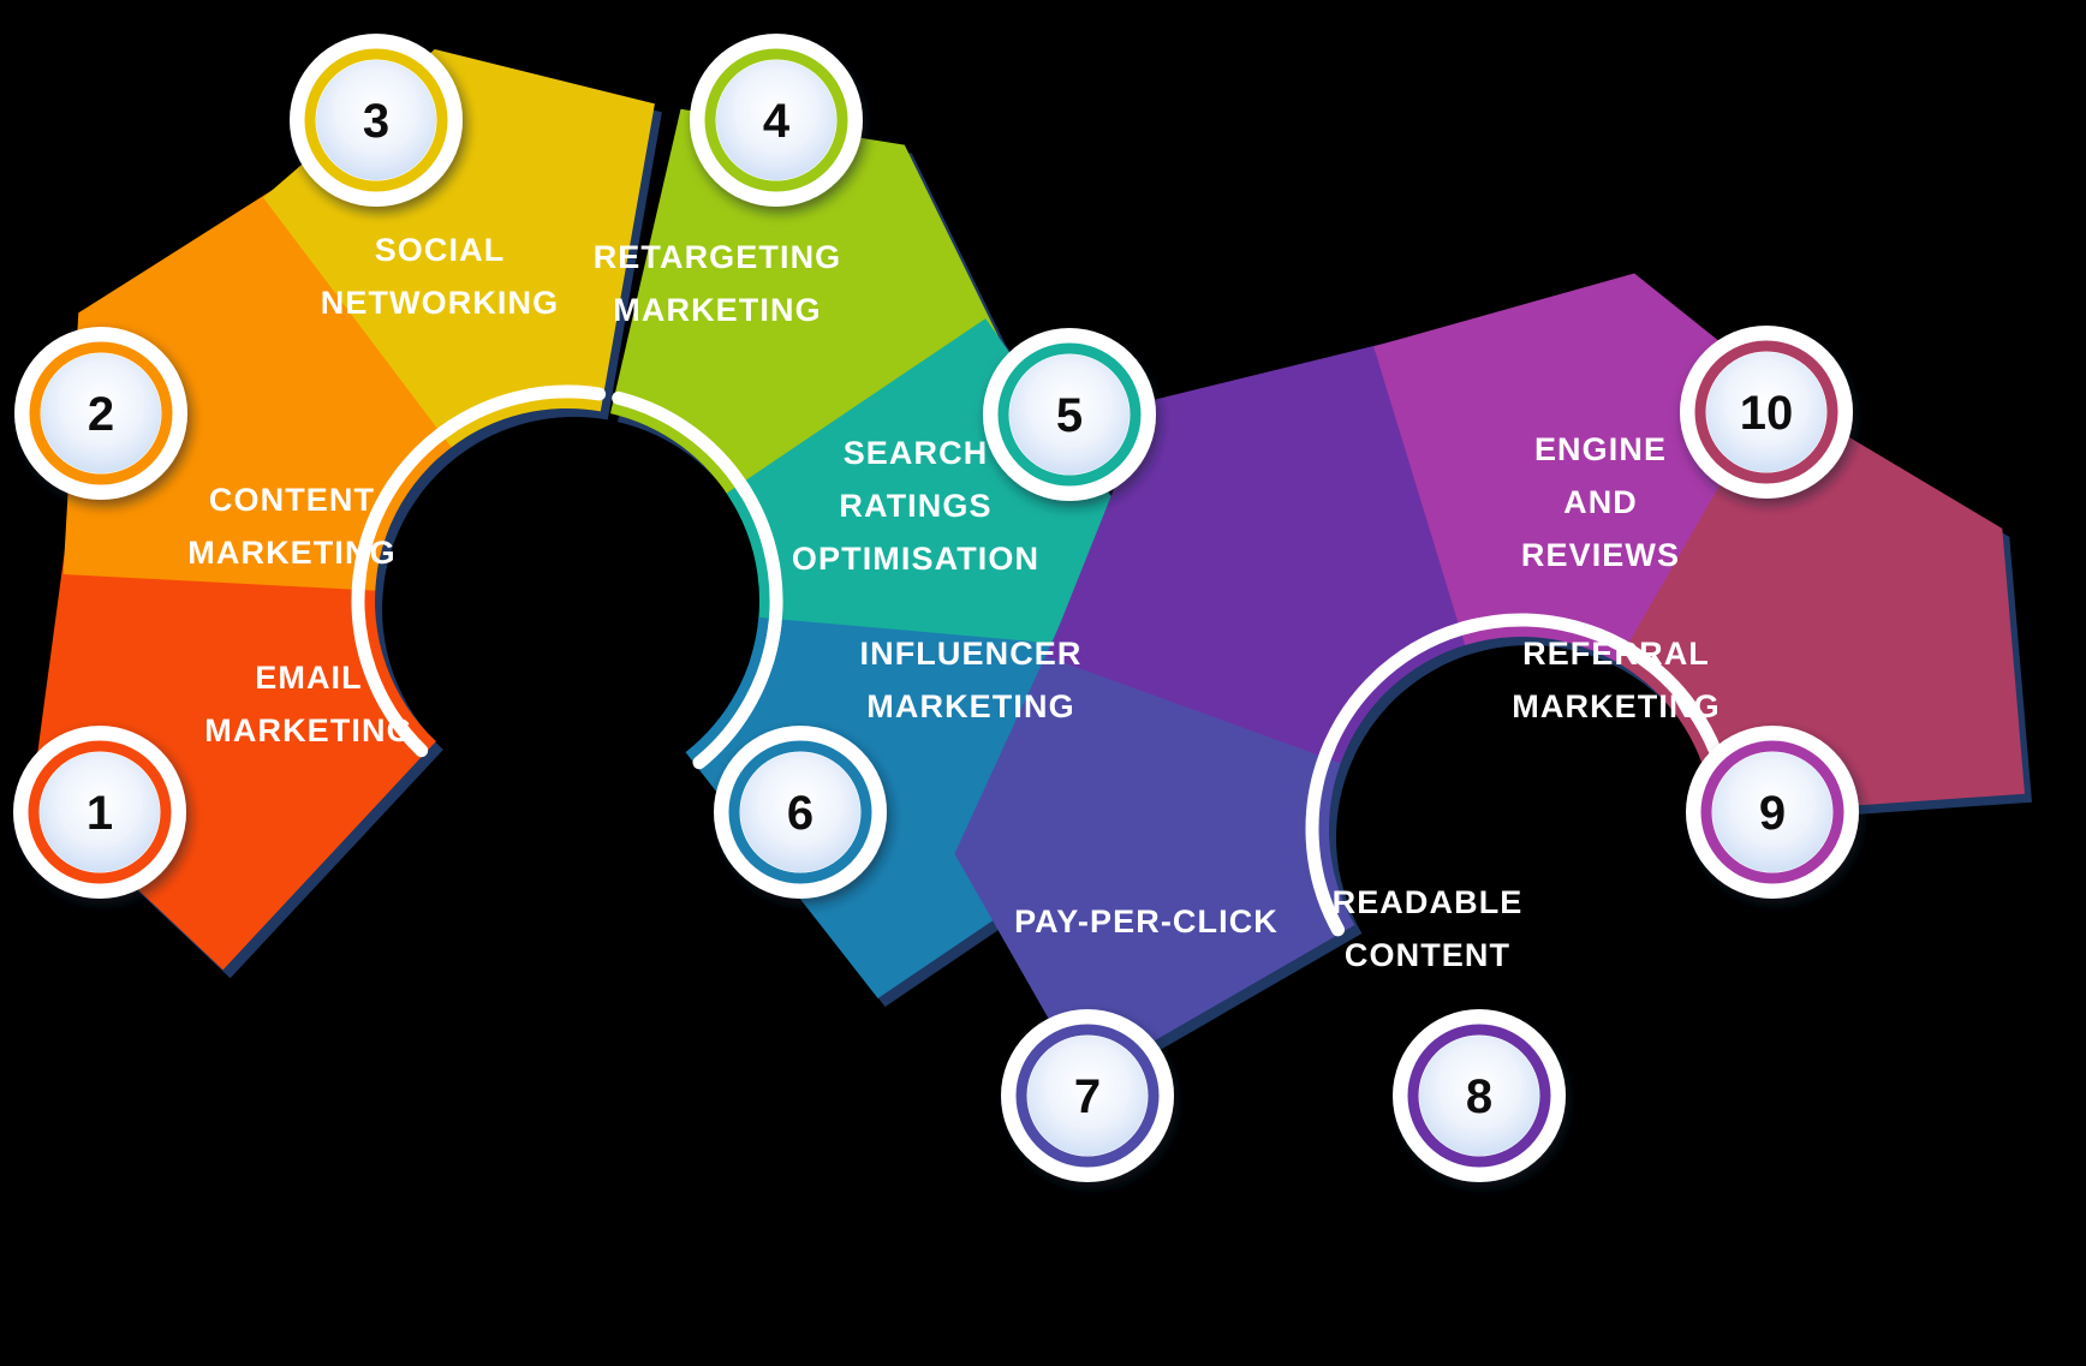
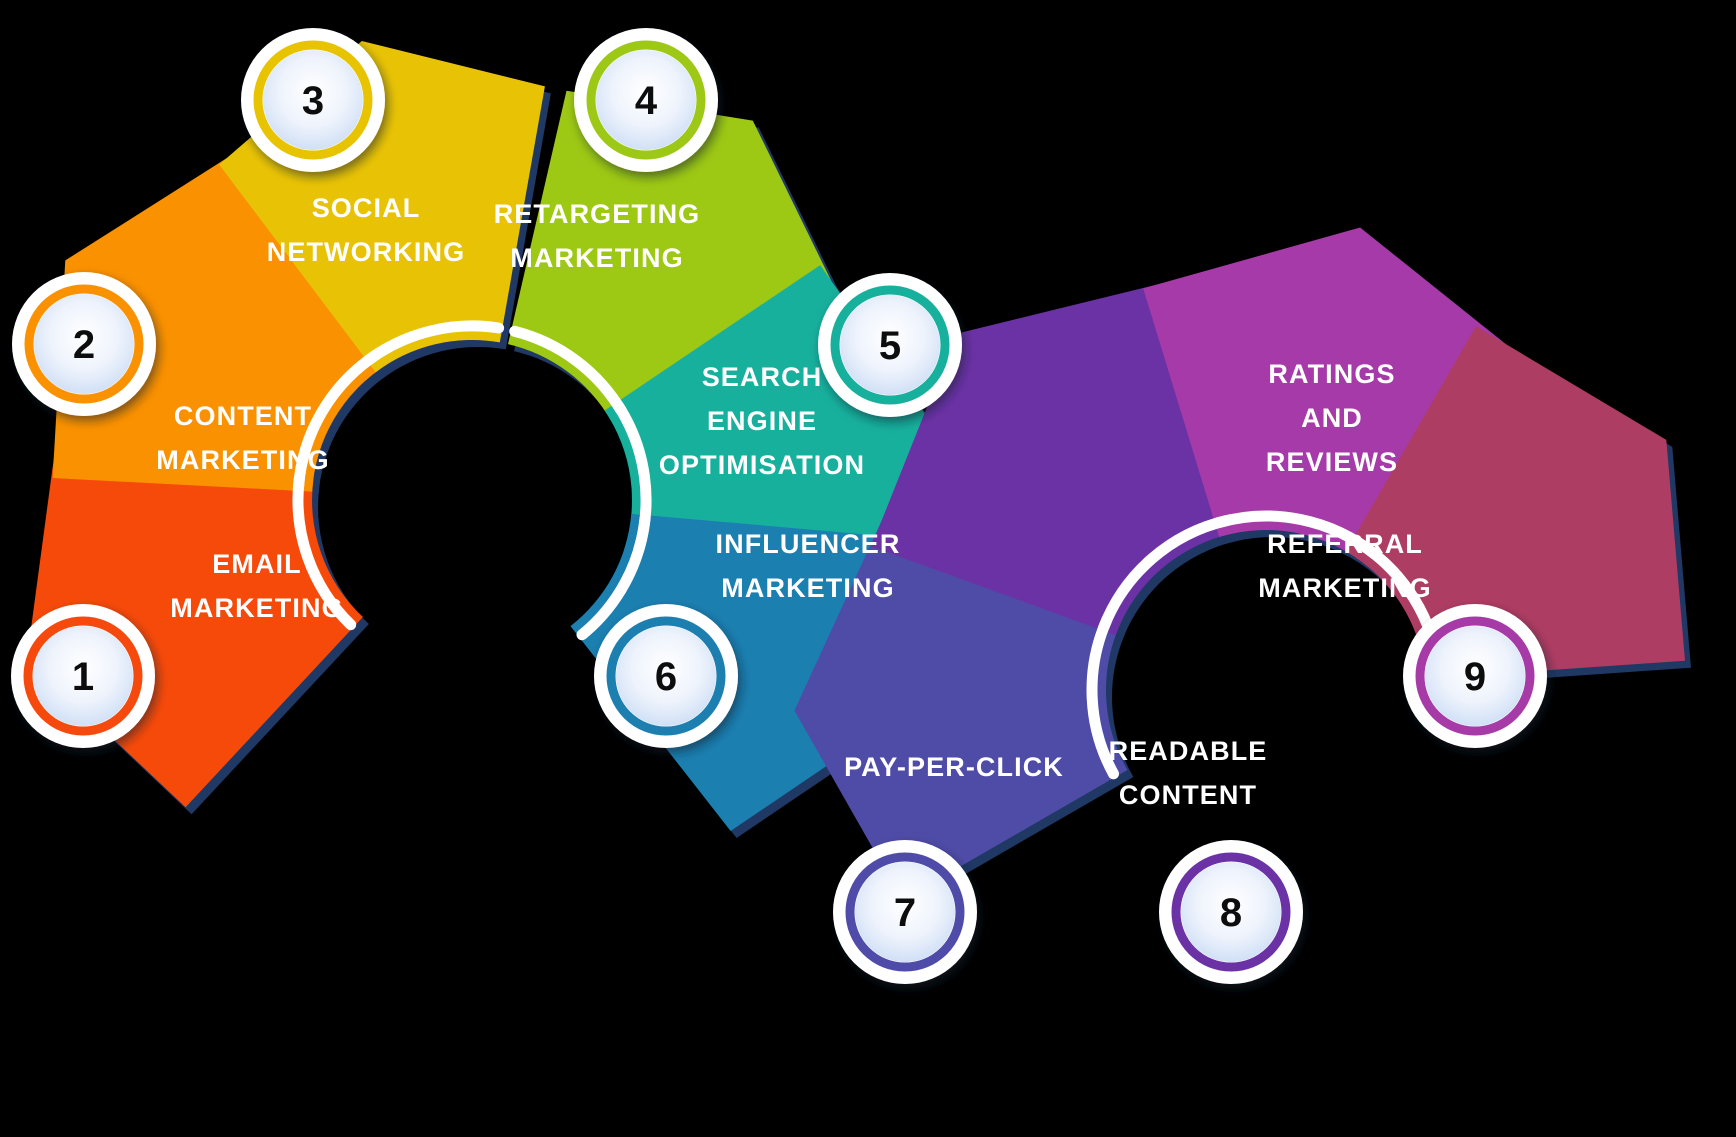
  EMAIL MARKETING
  CONTENT MARKETING
  SOCIAL NETWORKING
  RETARGETING MARKETING
- SEARCH RATINGS OPTIMISATION
+ SEARCH ENGINE OPTIMISATION
  INFLUENCER MARKETING
  PAY-PER-CLICK
  READABLE CONTENT
  REFERRAL MARKETING
- ENGINE AND REVIEWS
+ RATINGS AND REVIEWS
  1
  2
  3
  4
  5
  6
  7
  8
  9
- 10
